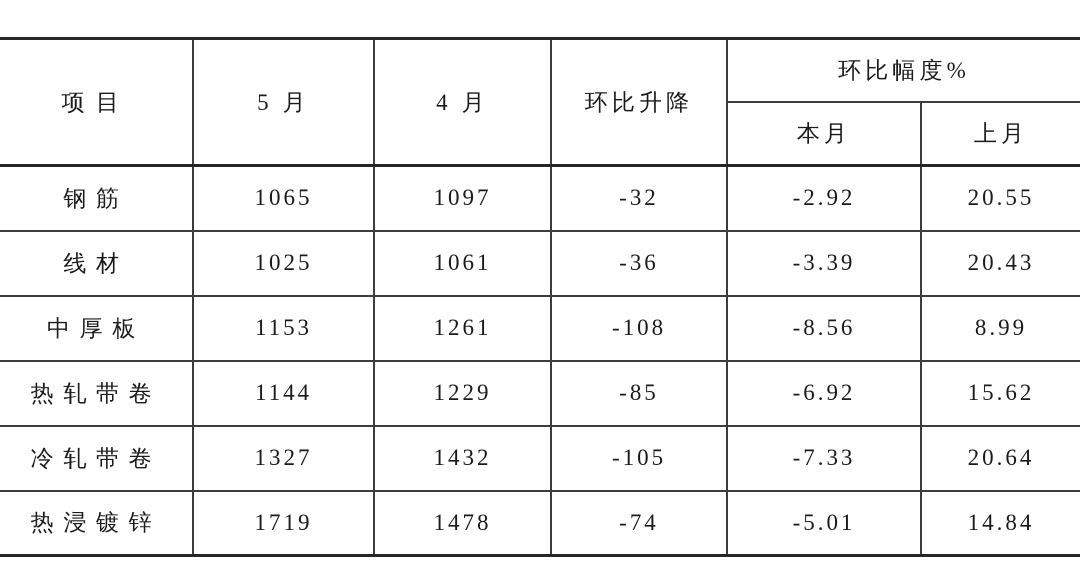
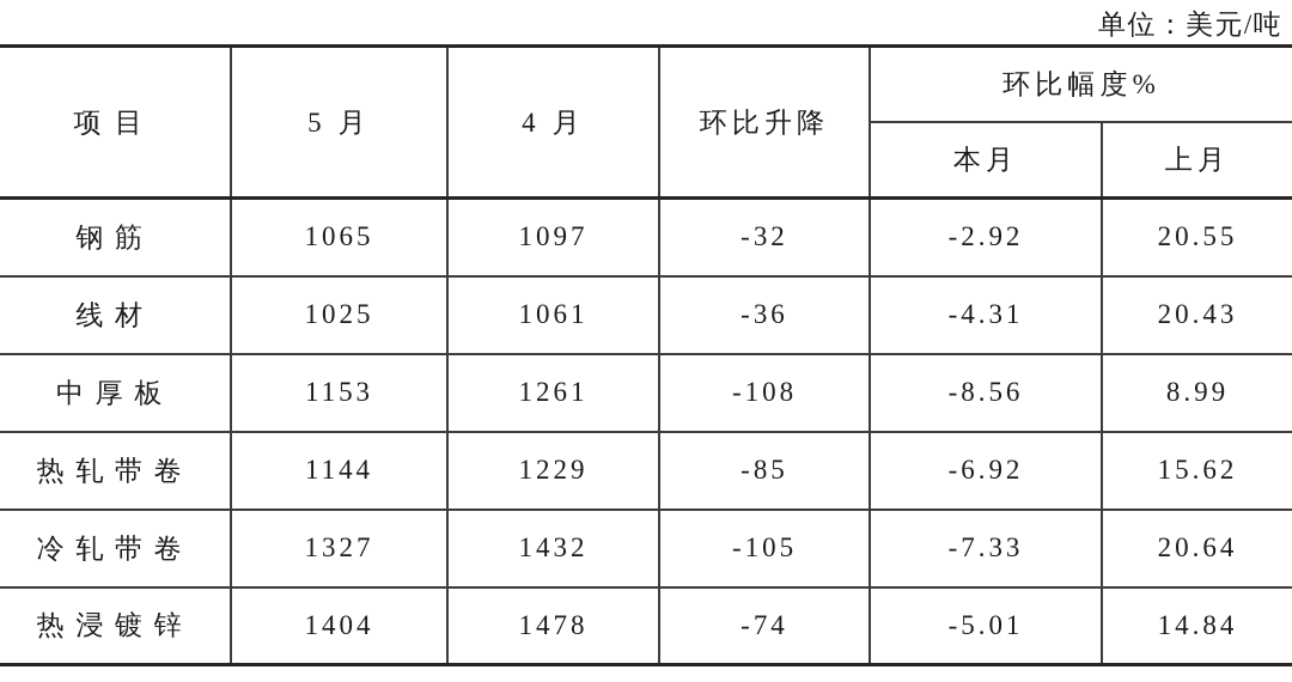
+ 单位：美元/吨
  项目	5 月	4 月	环比升降	环比幅度%
  本月	上月
  钢筋	1065	1097	-32	-2.92	20.55
- 线材	1025	1061	-36	-3.39	20.43
+ 线材	1025	1061	-36	-4.31	20.43
  中厚板	1153	1261	-108	-8.56	8.99
  热轧带卷	1144	1229	-85	-6.92	15.62
  冷轧带卷	1327	1432	-105	-7.33	20.64
- 热浸镀锌	1719	1478	-74	-5.01	14.84
+ 热浸镀锌	1404	1478	-74	-5.01	14.84
